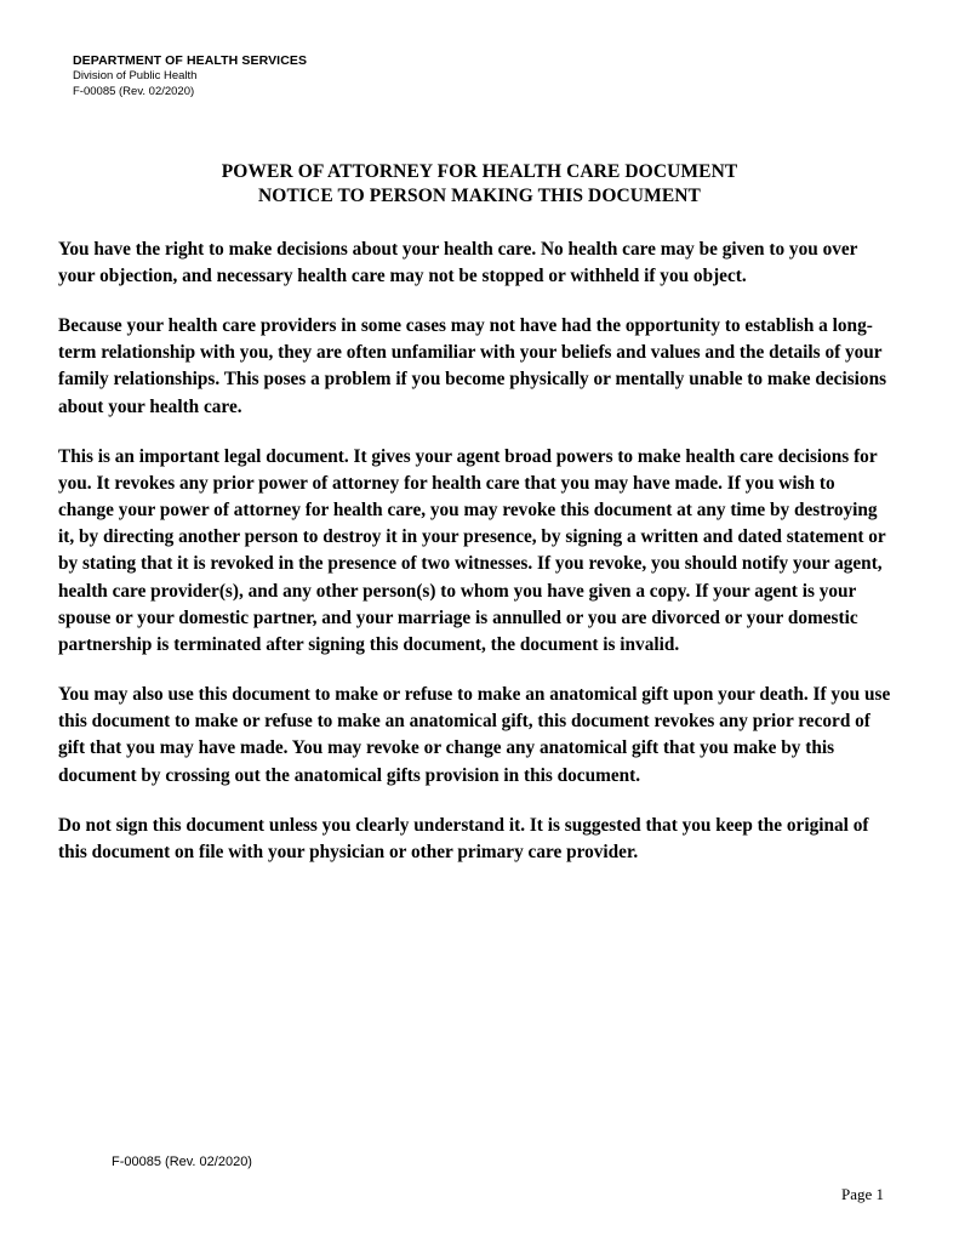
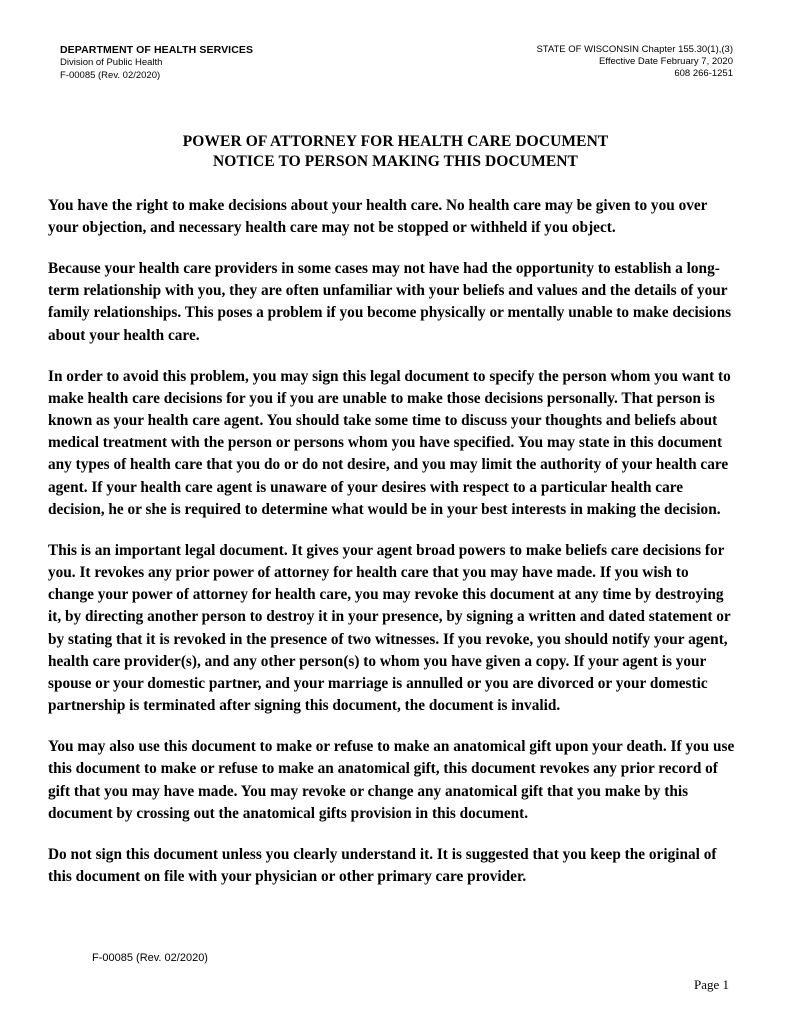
  DEPARTMENT OF HEALTH SERVICES
  Division of Public Health
  F-00085 (Rev. 02/2020)
+ STATE OF WISCONSIN Chapter 155.30(1),(3)
+ Effective Date February 7, 2020
+ 608 266-1251
  POWER OF ATTORNEY FOR HEALTH CARE DOCUMENT
  NOTICE TO PERSON MAKING THIS DOCUMENT
  You have the right to make decisions about your health care. No health care may be given to you over your objection, and necessary health care may not be stopped or withheld if you object.
  Because your health care providers in some cases may not have had the opportunity to establish a long-term relationship with you, they are often unfamiliar with your beliefs and values and the details of your family relationships. This poses a problem if you become physically or mentally unable to make decisions about your health care.
+ In order to avoid this problem, you may sign this legal document to specify the person whom you want to make health care decisions for you if you are unable to make those decisions personally. That person is known as your health care agent. You should take some time to discuss your thoughts and beliefs about medical treatment with the person or persons whom you have specified. You may state in this document any types of health care that you do or do not desire, and you may limit the authority of your health care agent. If your health care agent is unaware of your desires with respect to a particular health care decision, he or she is required to determine what would be in your best interests in making the decision.
- This is an important legal document. It gives your agent broad powers to make health care decisions for you. It revokes any prior power of attorney for health care that you may have made. If you wish to change your power of attorney for health care, you may revoke this document at any time by destroying it, by directing another person to destroy it in your presence, by signing a written and dated statement or by stating that it is revoked in the presence of two witnesses. If you revoke, you should notify your agent, health care provider(s), and any other person(s) to whom you have given a copy. If your agent is your spouse or your domestic partner, and your marriage is annulled or you are divorced or your domestic partnership is terminated after signing this document, the document is invalid.
+ This is an important legal document. It gives your agent broad powers to make beliefs care decisions for you. It revokes any prior power of attorney for health care that you may have made. If you wish to change your power of attorney for health care, you may revoke this document at any time by destroying it, by directing another person to destroy it in your presence, by signing a written and dated statement or by stating that it is revoked in the presence of two witnesses. If you revoke, you should notify your agent, health care provider(s), and any other person(s) to whom you have given a copy. If your agent is your spouse or your domestic partner, and your marriage is annulled or you are divorced or your domestic partnership is terminated after signing this document, the document is invalid.
  You may also use this document to make or refuse to make an anatomical gift upon your death. If you use this document to make or refuse to make an anatomical gift, this document revokes any prior record of gift that you may have made. You may revoke or change any anatomical gift that you make by this document by crossing out the anatomical gifts provision in this document.
  Do not sign this document unless you clearly understand it. It is suggested that you keep the original of this document on file with your physician or other primary care provider.
  F-00085 (Rev. 02/2020)
  Page 1
